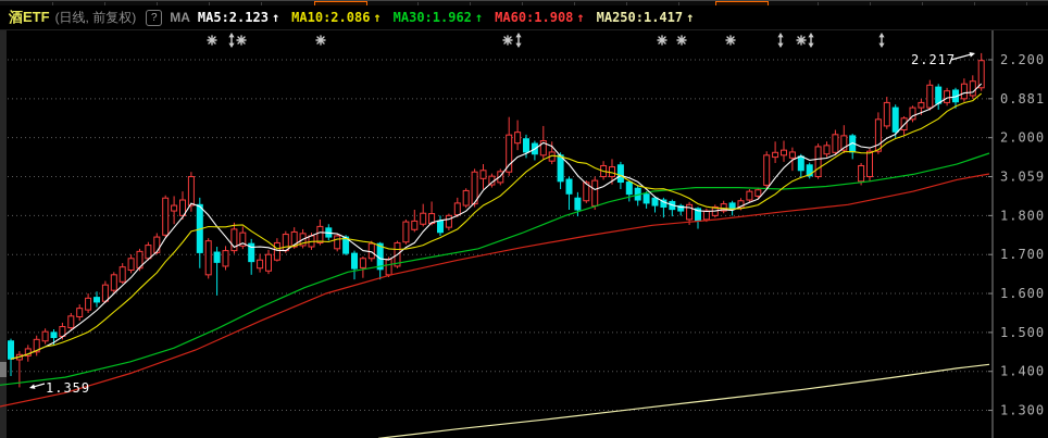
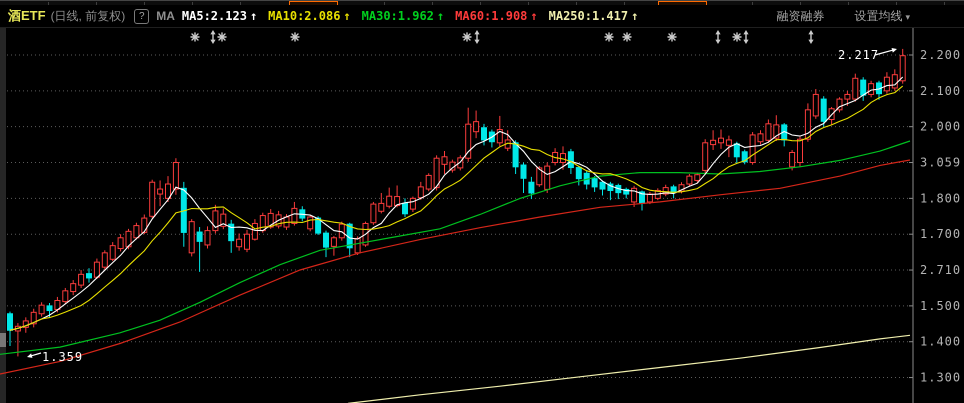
  酒ETF
  (日线, 前复权)
  ?
  MA
  MA5:2.123 ↑ MA10:2.086 ↑ MA30:1.962 ↑ MA60:1.908 ↑ MA250:1.417 ↑
+ 融资融券
+ 设置均线 ▾
  2.200
- 0.881
+ 2.100
  2.000
  3.059
  1.800
  1.700
- 1.600
+ 2.710
  1.500
  1.400
  1.300
  2.21
  1.359
